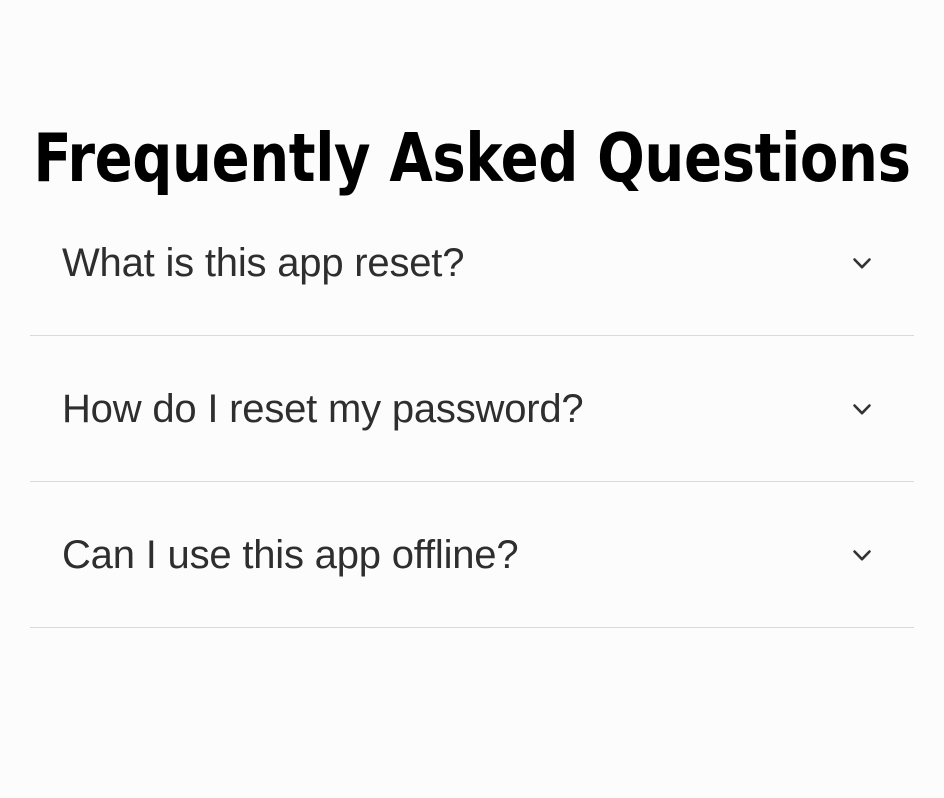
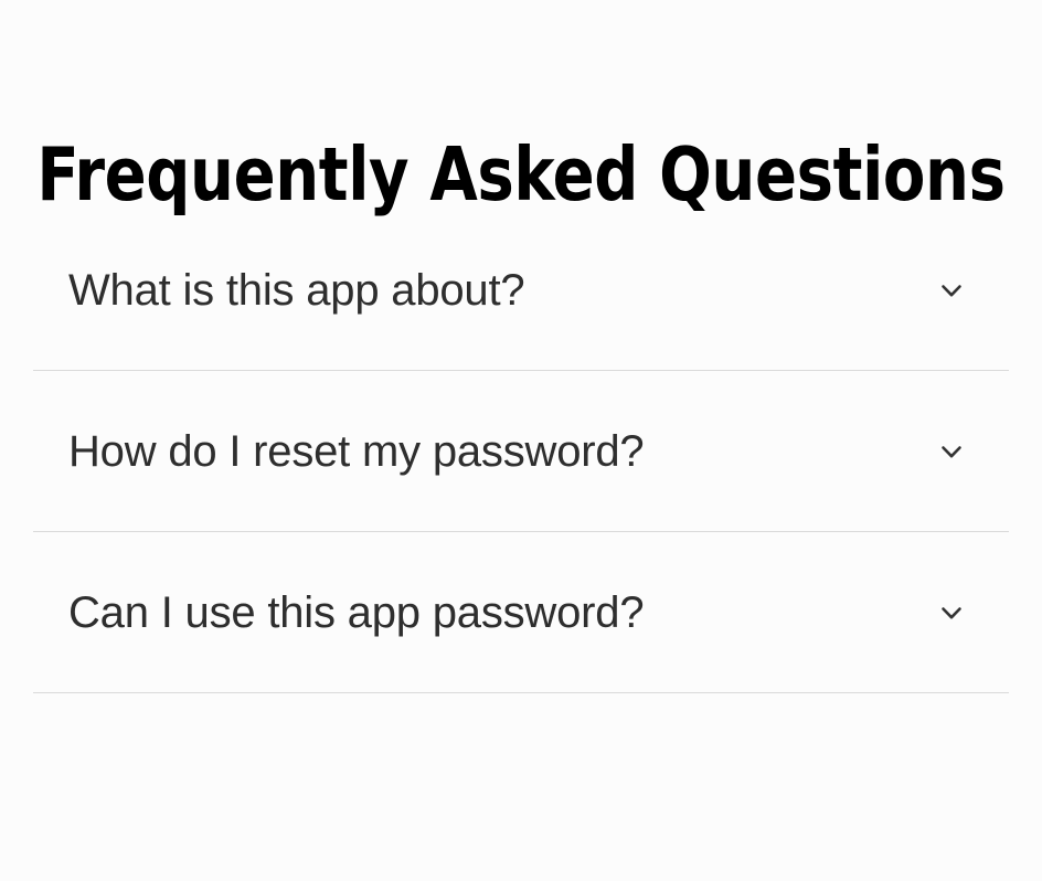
  Frequently Asked Questions
- What is this app reset?
+ What is this app about?
  How do I reset my password?
- Can I use this app offline?
+ Can I use this app password?
